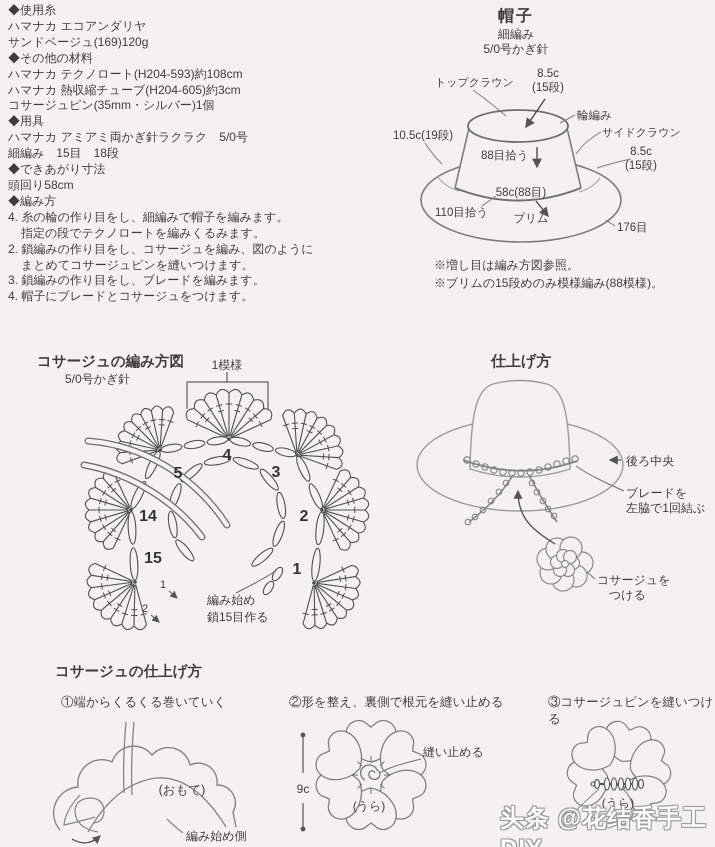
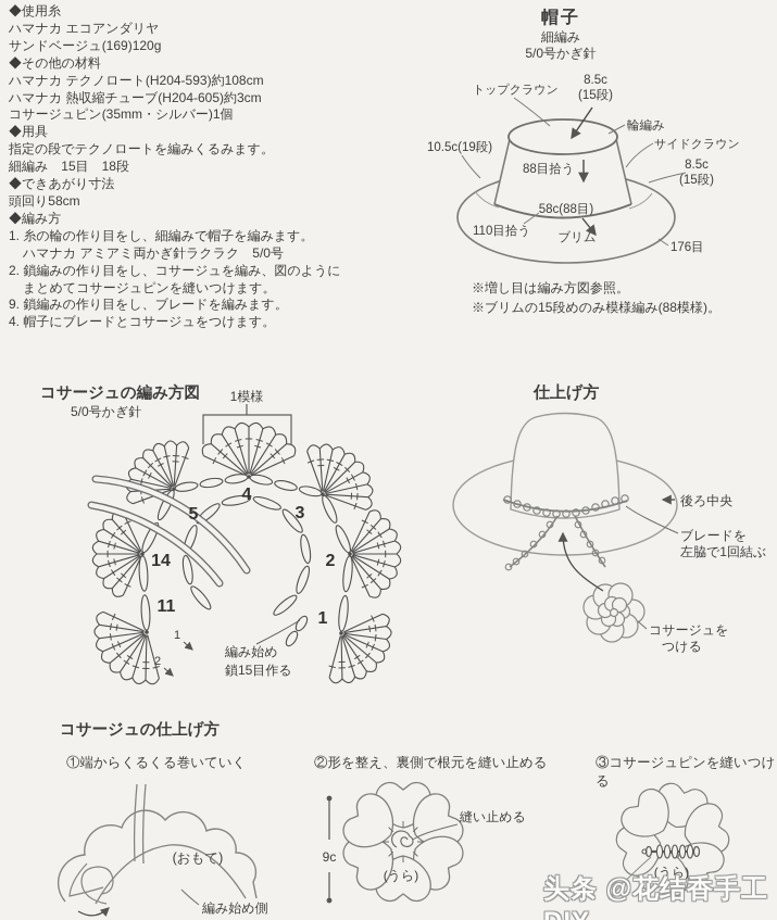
  ◆使用糸
  ハマナカ エコアンダリヤ
  サンドベージュ(169)120g
  ◆その他の材料
  ハマナカ テクノロート(H204-593)約108cm
  ハマナカ 熱収縮チューブ(H204-605)約3cm
  コサージュピン(35mm・シルバー)1個
  ◆用具
- ハマナカ アミアミ両かぎ針ラクラク 5/0号
+ 指定の段でテクノロートを編みくるみます。
  細編み 15目 18段
  ◆できあがり寸法
  頭回り58cm
  ◆編み方
- 4. 糸の輪の作り目をし、細編みで帽子を編みます。
+ 1. 糸の輪の作り目をし、細編みで帽子を編みます。
- 指定の段でテクノロートを編みくるみます。
+ ハマナカ アミアミ両かぎ針ラクラク 5/0号
  2. 鎖編みの作り目をし、コサージュを編み、図のように
  まとめてコサージュピンを縫いつけます。
- 3. 鎖編みの作り目をし、ブレードを編みます。
+ 9. 鎖編みの作り目をし、ブレードを編みます。
  4. 帽子にブレードとコサージュをつけます。
  帽子
  細編み
  5/0号かぎ針
  トップクラウン
  8.5c
  (15段)
  輪編み
  サイドクラウン
  10.5c(19段)
  88目拾う
  8.5c
  (15段)
  58c(88目)
  110目拾う
  ブリム
  176目
  ※増し目は編み方図参照。
  ※ブリムの15段めのみ模様編み(88模様)。
  コサージュの編み方図
  5/0号かぎ針
  1模様
  4
  5
  3
  14
  2
- 15
+ 11
  1
  1
  2
  編み始め
  鎖15目作る
  仕上げ方
  後ろ中央
  ブレードを
  左脇で1回結ぶ
  コサージュを
  つける
  コサージュの仕上げ方
  ①端からくるくる巻いていく
  ②形を整え、裏側で根元を縫い止める
  ③コサージュピンを縫いつける
  (おもて)
  編み始め側
  9c
  縫い止める
  (うら)
  (うら)
  头条 @花结香手工
